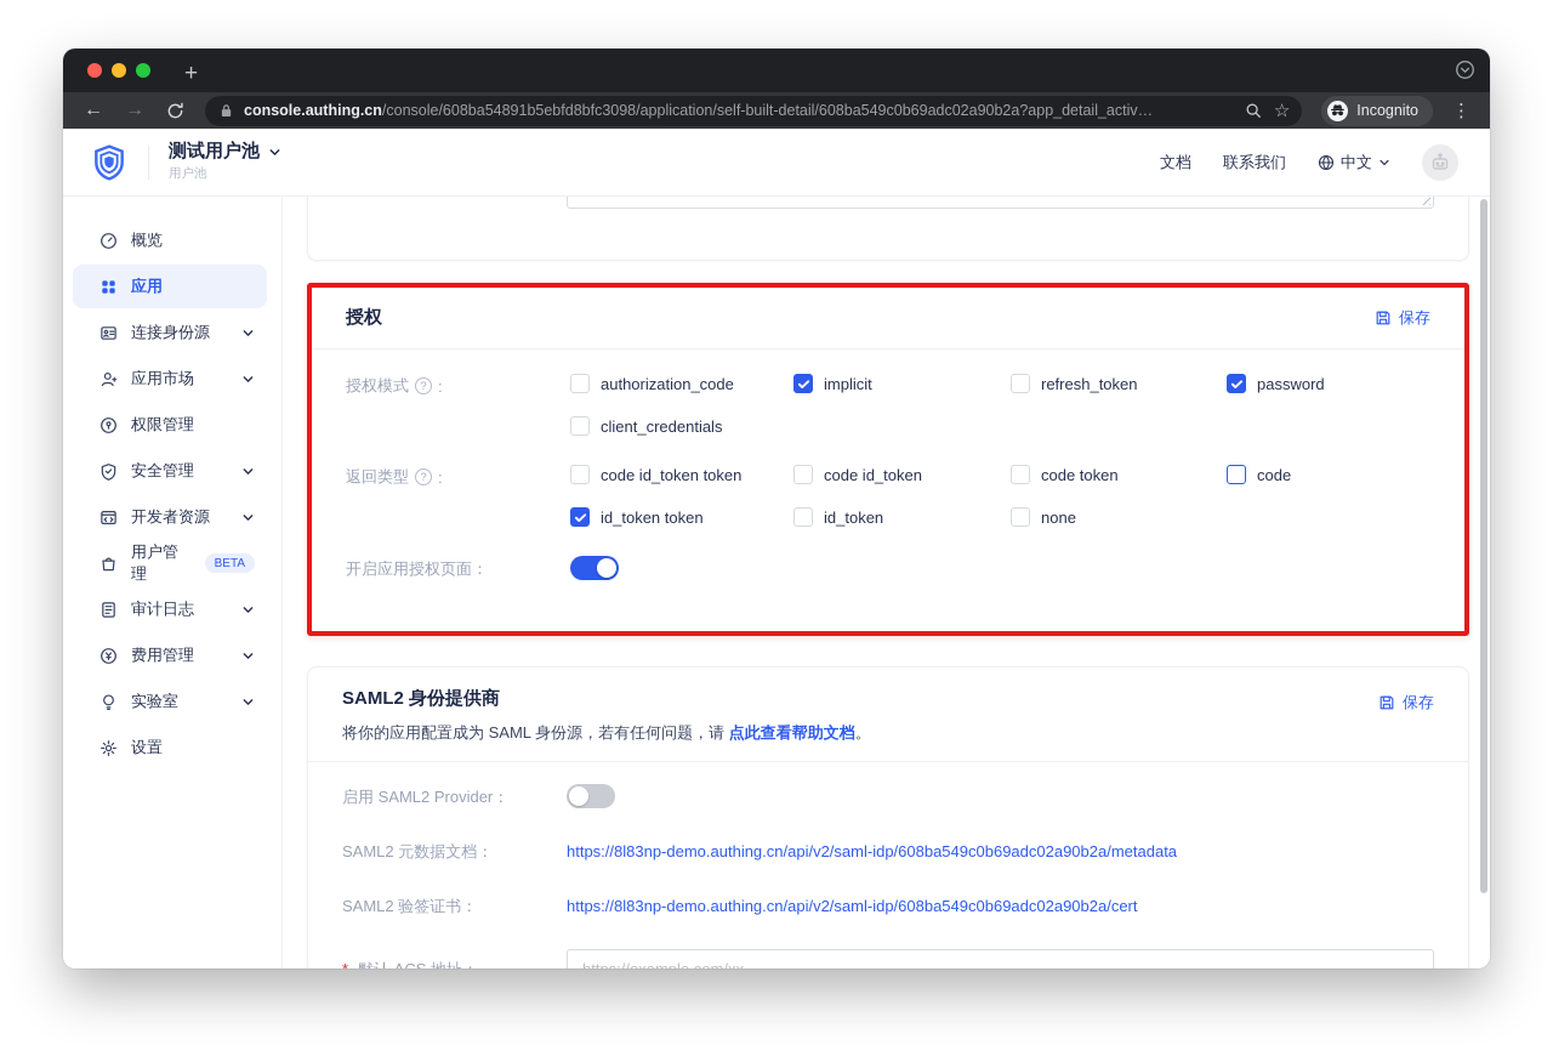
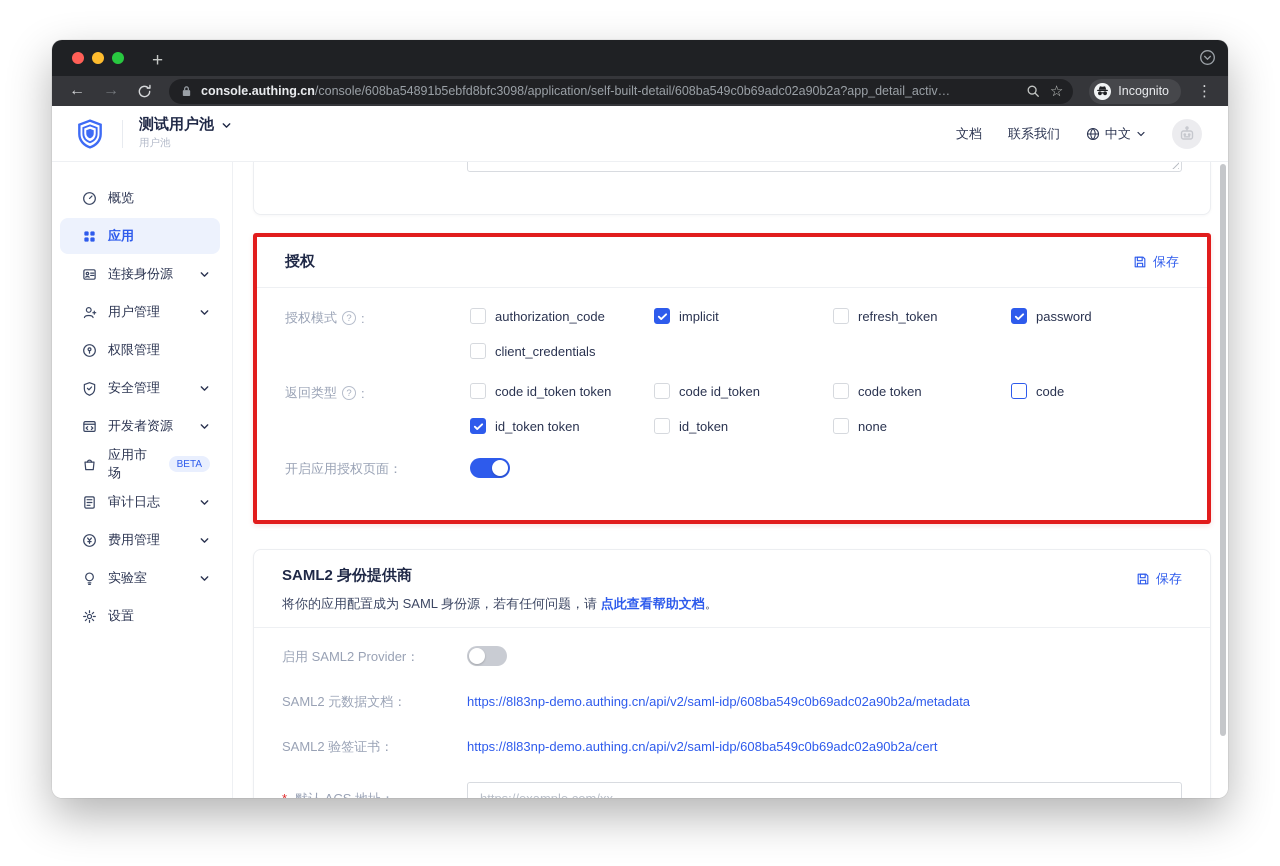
  +
  ←
  →
  console.authing.cn/console/608ba54891b5ebfd8bfc3098/application/self-built-detail/608ba549c0b69adc02a90b2a?app_detail_activ…
  ☆
  Incognito
  ⋮
  测试用户池
  用户池
  文档
  联系我们
  中文
  概览
  应用
  连接身份源
- 应用市场
+ 用户管理
  权限管理
  安全管理
  开发者资源
- 用户管理
+ 应用市场
  BETA
  审计日志
  费用管理
  实验室
  设置
  授权
  保存
  授权模式
  ?
  :
  authorization_code
  implicit
  refresh_token
  password
  client_credentials
  返回类型
  ?
  :
  code id_token token
  code id_token
  code token
  code
  id_token token
  id_token
  none
  开启应用授权页面：
  SAML2 身份提供商
  将你的应用配置成为 SAML 身份源，若有任何问题，请 点此查看帮助文档。
  保存
  启用 SAML2 Provider：
  SAML2 元数据文档：
  https://8l83np-demo.authing.cn/api/v2/saml-idp/608ba549c0b69adc02a90b2a/metadata
  SAML2 验签证书：
  https://8l83np-demo.authing.cn/api/v2/saml-idp/608ba549c0b69adc02a90b2a/cert
